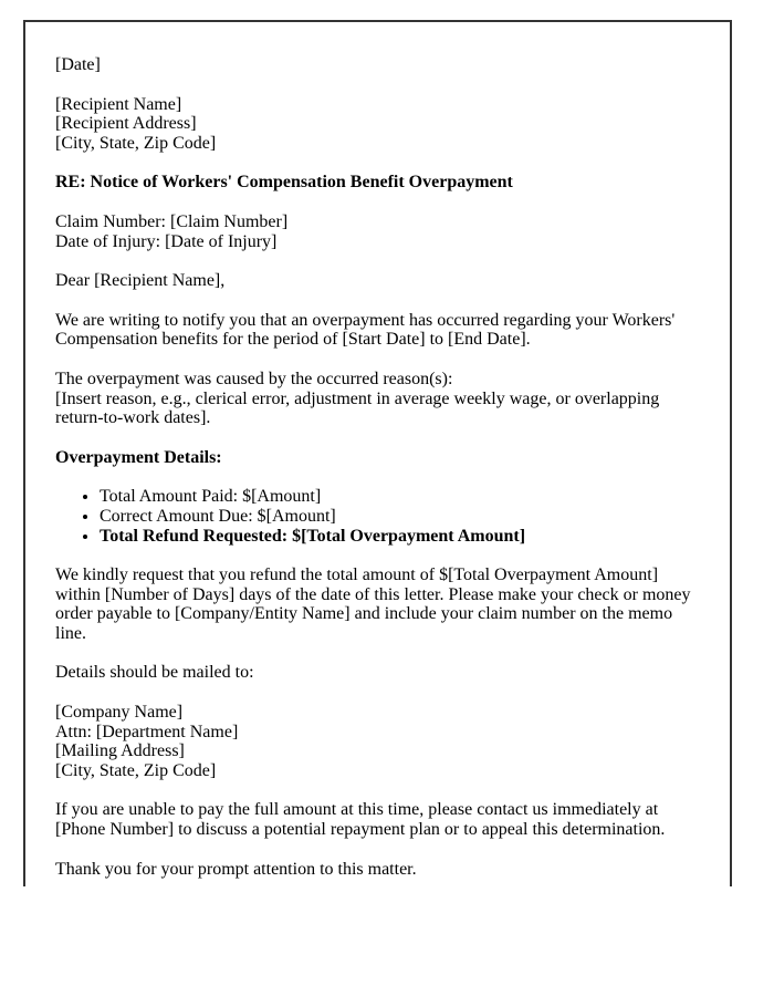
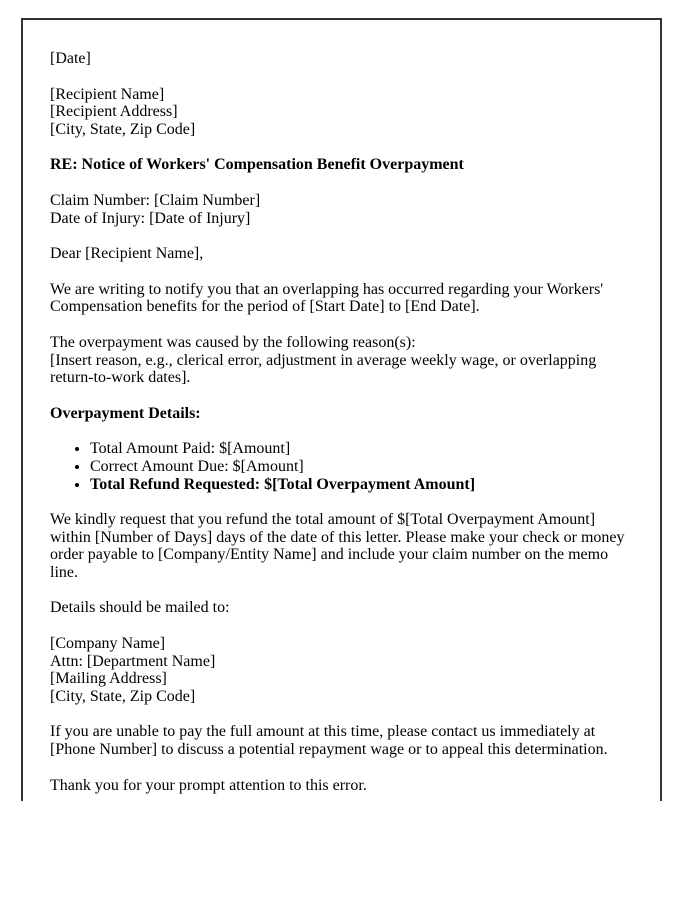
  [Date]
  [Recipient Name]
  [Recipient Address]
  [City, State, Zip Code]
  RE: Notice of Workers' Compensation Benefit Overpayment
  Claim Number: [Claim Number]
  Date of Injury: [Date of Injury]
  Dear [Recipient Name],
- We are writing to notify you that an overpayment has occurred regarding your Workers' Compensation benefits for the period of [Start Date] to [End Date].
+ We are writing to notify you that an overlapping has occurred regarding your Workers' Compensation benefits for the period of [Start Date] to [End Date].
- The overpayment was caused by the occurred reason(s):
+ The overpayment was caused by the following reason(s):
  [Insert reason, e.g., clerical error, adjustment in average weekly wage, or overlapping return-to-work dates].
  Overpayment Details:
  Total Amount Paid: $[Amount]
  Correct Amount Due: $[Amount]
  Total Refund Requested: $[Total Overpayment Amount]
  We kindly request that you refund the total amount of $[Total Overpayment Amount] within [Number of Days] days of the date of this letter. Please make your check or money order payable to [Company/Entity Name] and include your claim number on the memo line.
  Details should be mailed to:
  [Company Name]
  Attn: [Department Name]
  [Mailing Address]
  [City, State, Zip Code]
- If you are unable to pay the full amount at this time, please contact us immediately at [Phone Number] to discuss a potential repayment plan or to appeal this determination.
+ If you are unable to pay the full amount at this time, please contact us immediately at [Phone Number] to discuss a potential repayment wage or to appeal this determination.
- Thank you for your prompt attention to this matter.
+ Thank you for your prompt attention to this error.
